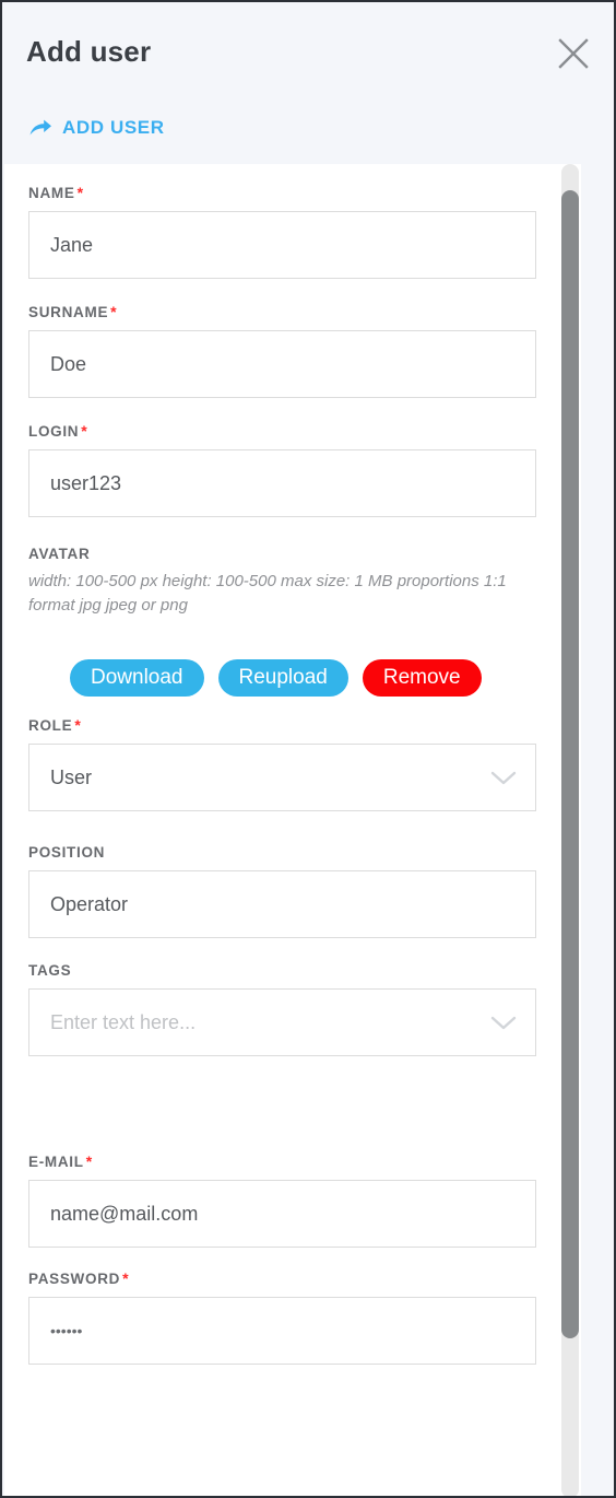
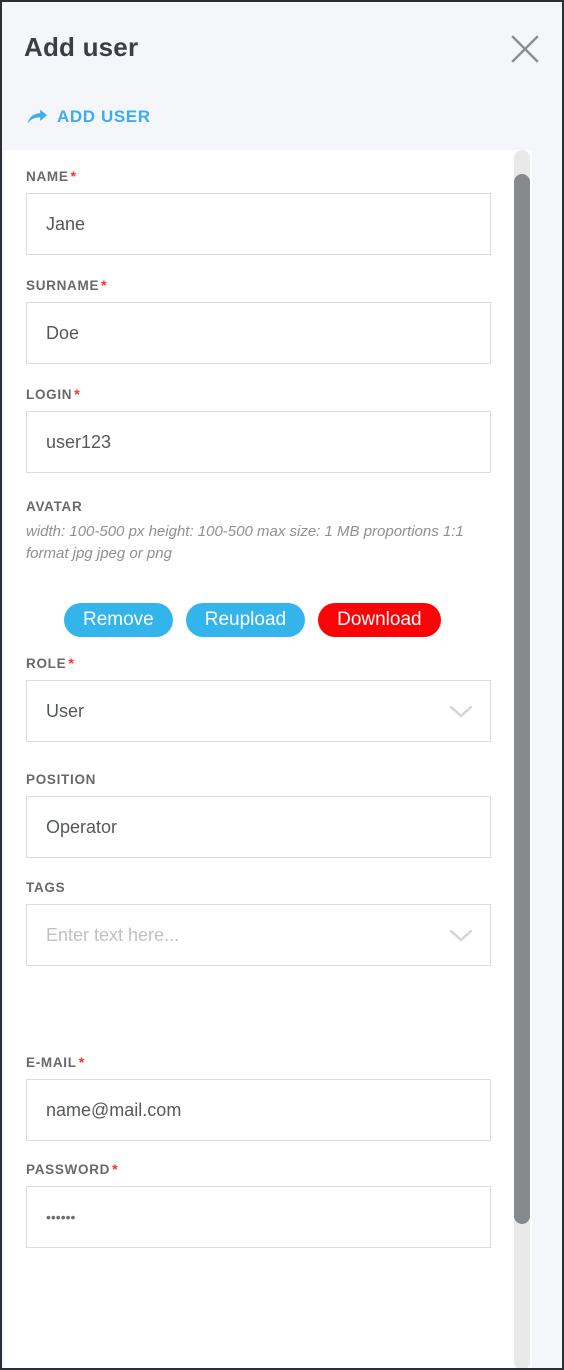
  Add user
  ADD USER
  NAME *
  Jane
  SURNAME *
  Doe
  LOGIN *
  user123
  AVATAR
  width: 100-500 px height: 100-500 max size: 1 MB proportions 1:1 format jpg jpeg or png
- Download
+ Remove
  Reupload
- Remove
+ Download
  ROLE *
  User
  POSITION
  Operator
  TAGS
  Enter text here...
  E-MAIL *
  name@mail.com
  PASSWORD *
  ••••••
